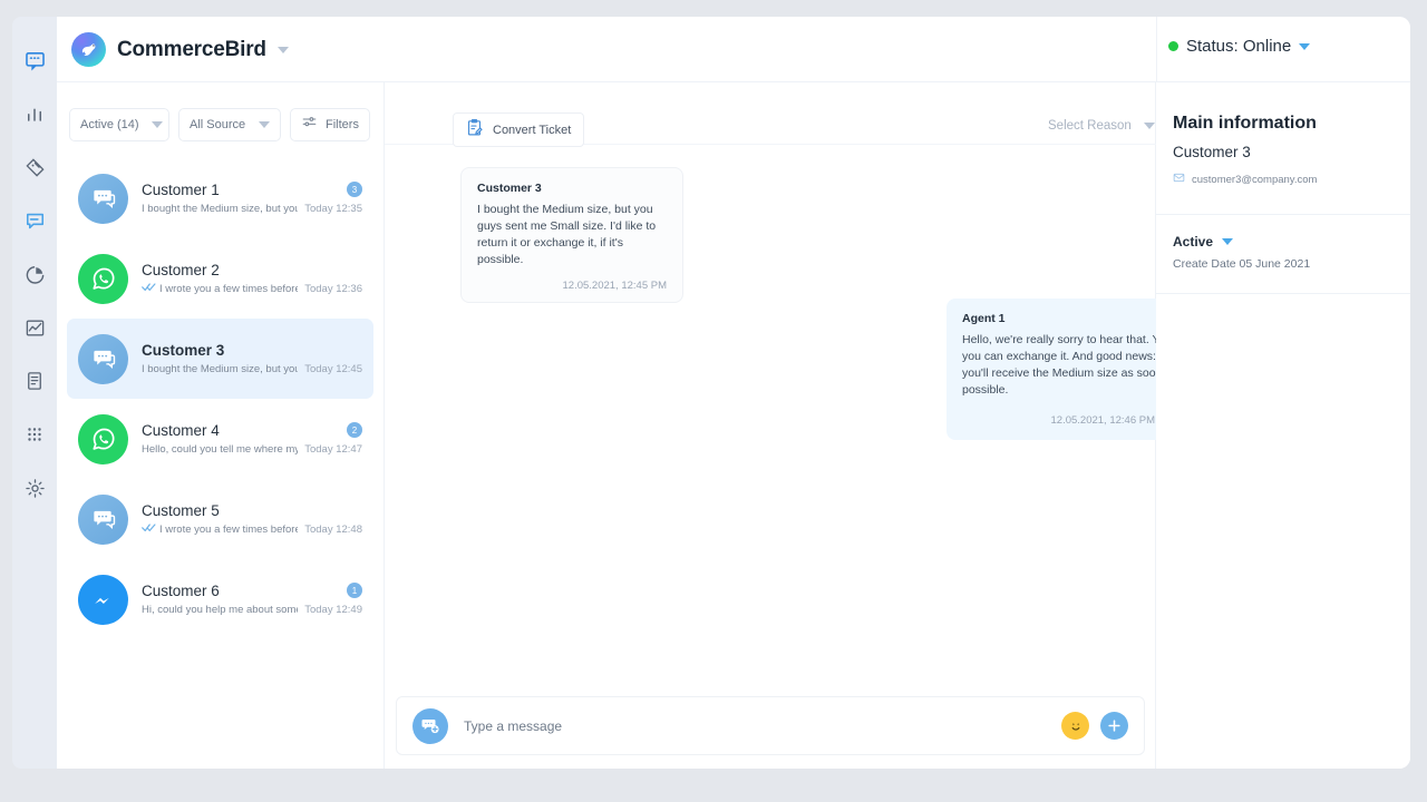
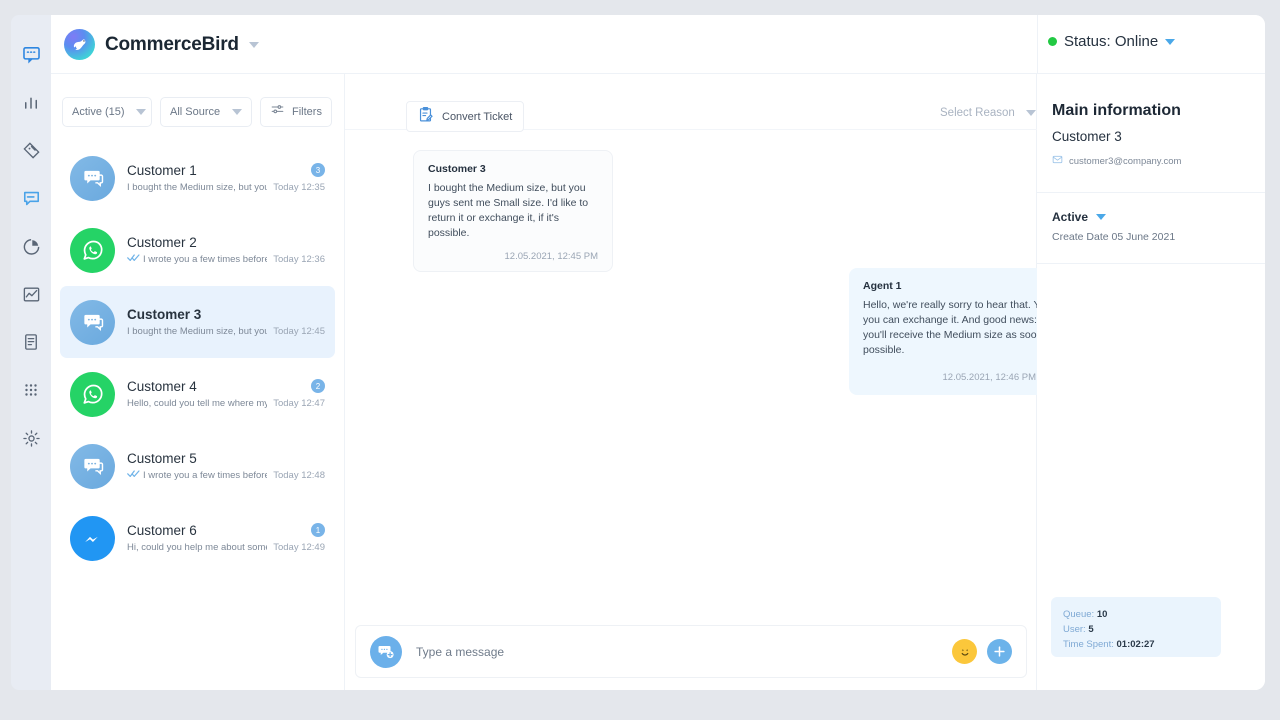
  CommerceBird
  Status: Online
- Active (14)
+ Active (15)
  All Source
  Filters
  Customer 1
  I bought the Medium size, but you
  3
  Today 12:35
  Customer 2
  I wrote you a few times before
  Today 12:36
  Customer 3
  I bought the Medium size, but you
  Today 12:45
  Customer 4
  Hello, could you tell me where my
  2
  Today 12:47
  Customer 5
  I wrote you a few times before
  Today 12:48
  Customer 6
  Hi, could you help me about som
  1
  Today 12:49
  Convert Ticket
  Select Reason
  Customer 3
  I bought the Medium size, but you guys sent me Small size. I'd like to return it or exchange it, if it's possible.
  12.05.2021, 12:45 PM
  Agent 1
  Hello, we're really sorry to hear that. you can exchange it. And good news: you'll receive the Medium size as soo possible.
  12.05.2021, 12:46 PM
  Type a message
  Main information
  Customer 3
  customer3@company.com
  Active
  Create Date 05 June 2021
+ Queue: 10
+ User: 5
+ Time Spent: 01:02:27
